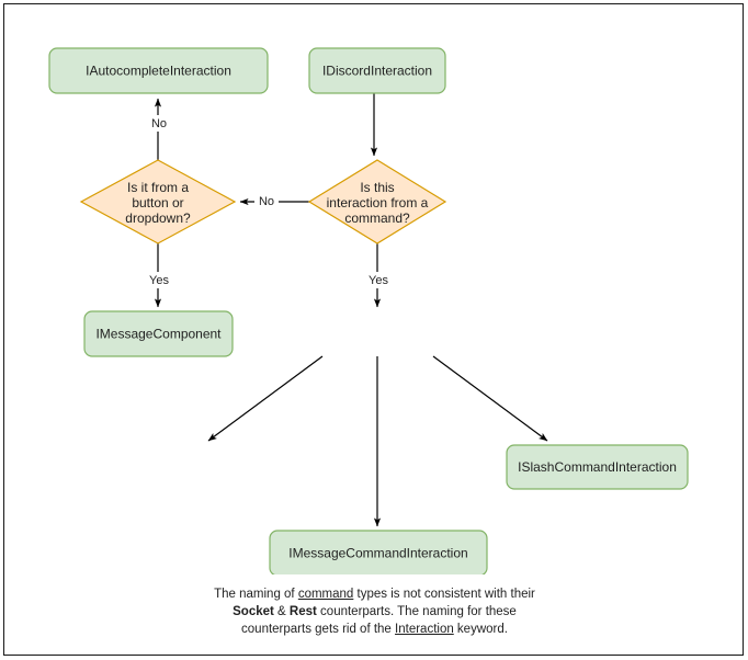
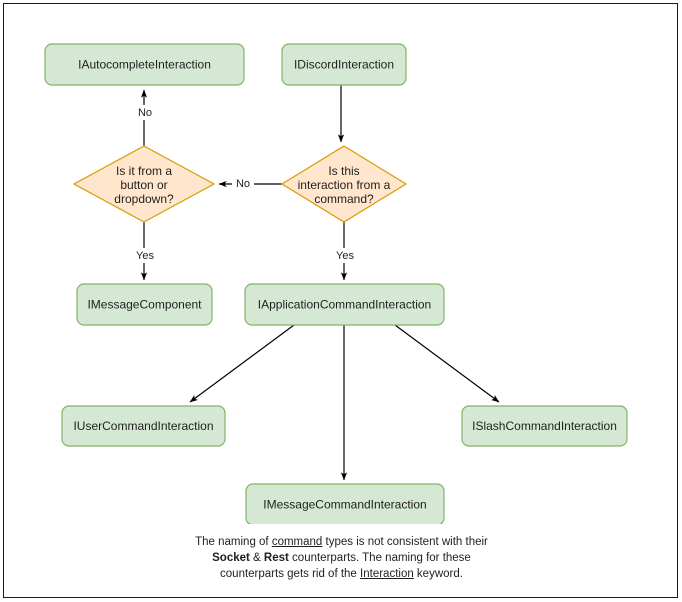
  No
  No
  Yes
  Yes
  IAutocompleteInteraction
  IDiscordInteraction
  Is it from a
  button or
  dropdown?
  Is this
  interaction from a
  command?
  IMessageComponent
+ IApplicationCommandInteraction
+ IUserCommandInteraction
  ISlashCommandInteraction
  IMessageCommandInteraction
  The naming of command types is not consistent with their
  Socket & Rest counterparts. The naming for these
  counterparts gets rid of the Interaction keyword.
